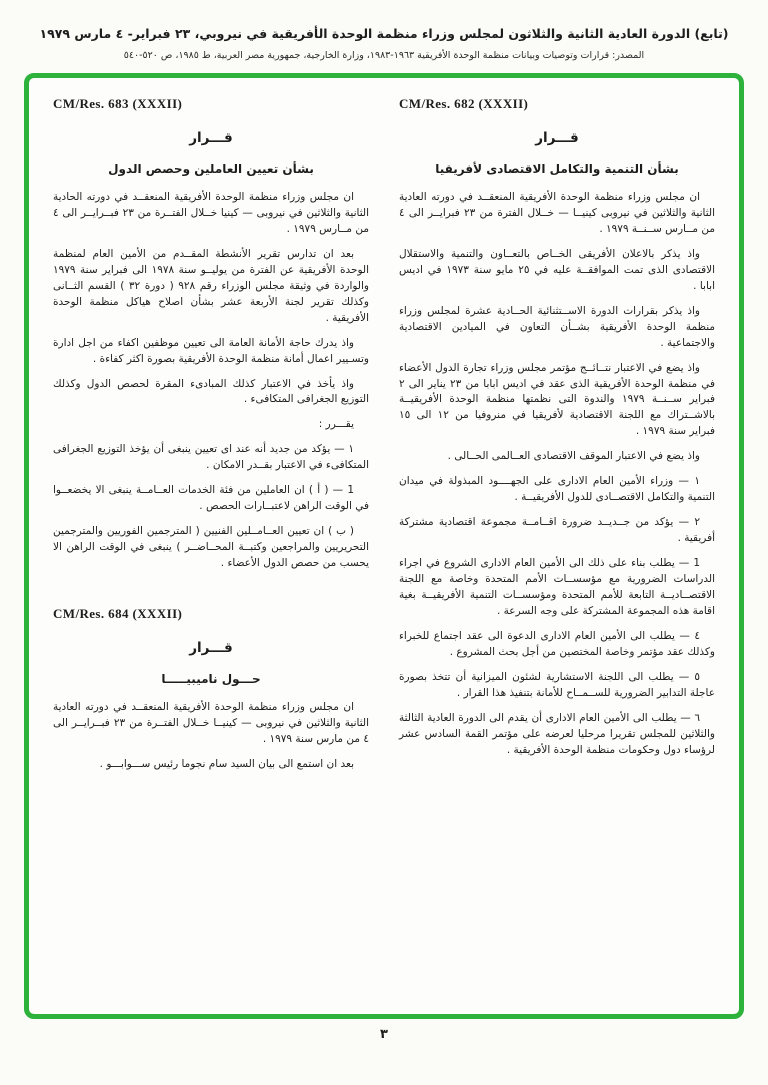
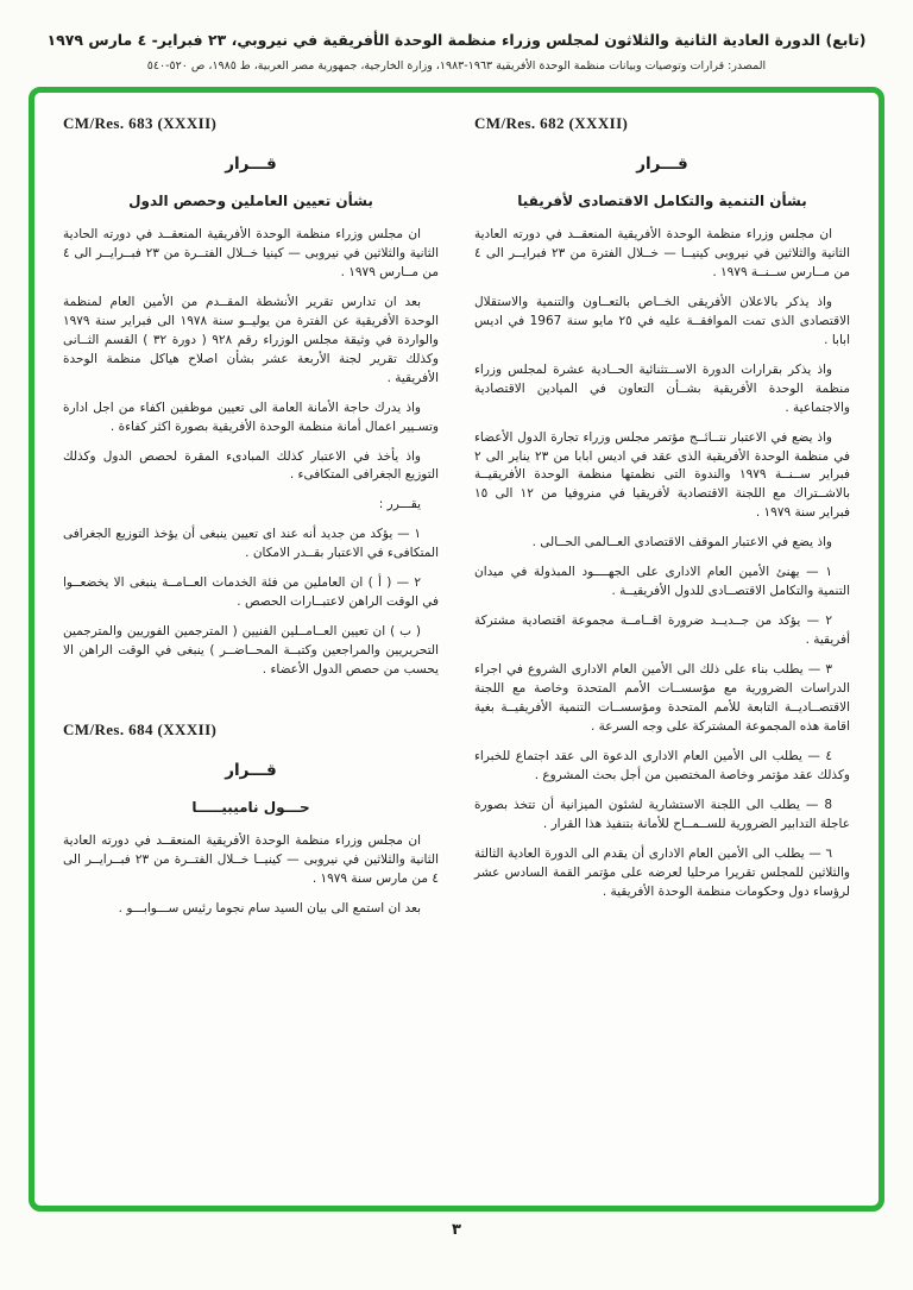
  (تابع) الدورة العادية الثانية والثلاثون لمجلس وزراء منظمة الوحدة الأفريقية في نيروبي، ٢٣ فبراير- ٤ مارس ١٩٧٩
  المصدر: قرارات وتوصيات وبيانات منظمة الوحدة الأفريقية ١٩٦٣-١٩٨٣، وزارة الخارجية، جمهورية مصر العربية، ط ١٩٨٥، ص ٥٢٠-٥٤٠
  CM/Res. 682 (XXXII)
  قـــرار
  بشأن التنمية والتكامل الاقتصادى لأفريقيا
  ان مجلس وزراء منظمة الوحدة الأفريقية المنعقــد في دورته العادية الثانية والثلاثين في نيروبى كينيــا — خــلال الفترة من ٢٣ فبرايــر الى ٤ من مــارس ســنــة ١٩٧٩ .
- واذ يذكر بالاعلان الأفريقى الخــاص بالتعــاون والتنمية والاستقلال الاقتصادى الذى تمت الموافقــة عليه في ٢٥ مايو سنة ١٩٧٣ في اديس ابابا .
+ واذ يذكر بالاعلان الأفريقى الخــاص بالتعــاون والتنمية والاستقلال الاقتصادى الذى تمت الموافقــة عليه في ٢٥ مايو سنة 1967 في اديس ابابا .
  واذ يذكر بقرارات الدورة الاســتثنائية الحــادية عشرة لمجلس وزراء منظمة الوحدة الأفريقية بشــأن التعاون في الميادين الاقتصادية والاجتماعية .
  واذ يضع في الاعتبار نتــائــج مؤتمر مجلس وزراء تجارة الدول الأعضاء في منظمة الوحدة الأفريقية الذى عقد في اديس ابابا من ٢٣ يناير الى ٢ فبراير ســنــة ١٩٧٩ والندوة التى نظمتها منظمة الوحدة الأفريقيــة بالاشــتراك مع اللجنة الاقتصادية لأفريقيا في منروفيا من ١٢ الى ١٥ فبراير سنة ١٩٧٩ .
  واذ يضع في الاعتبار الموقف الاقتصادى العــالمى الحــالى .
- ١ — وزراء الأمين العام الادارى على الجهــــود المبذولة في ميدان التنمية والتكامل الاقتصــادى للدول الأفريقيــة .
+ ١ — يهنئ الأمين العام الادارى على الجهــــود المبذولة في ميدان التنمية والتكامل الاقتصــادى للدول الأفريقيــة .
  ٢ — يؤكد من جــديــد ضرورة اقــامــة مجموعة اقتصادية مشتركة أفريقية .
- 1 — يطلب بناء على ذلك الى الأمين العام الادارى الشروع في اجراء الدراسات الضرورية مع مؤسســات الأمم المتحدة وخاصة مع اللجنة الاقتصــاديــة التابعة للأمم المتحدة ومؤسســات التنمية الأفريقيــة بغية اقامة هذه المجموعة المشتركة على وجه السرعة .
+ ٣ — يطلب بناء على ذلك الى الأمين العام الادارى الشروع في اجراء الدراسات الضرورية مع مؤسســات الأمم المتحدة وخاصة مع اللجنة الاقتصــاديــة التابعة للأمم المتحدة ومؤسســات التنمية الأفريقيــة بغية اقامة هذه المجموعة المشتركة على وجه السرعة .
  ٤ — يطلب الى الأمين العام الادارى الدعوة الى عقد اجتماع للخبراء وكذلك عقد مؤتمر وخاصة المختصين من أجل بحث المشروع .
- ٥ — يطلب الى اللجنة الاستشارية لشئون الميزانية أن تتخذ بصورة عاجلة التدابير الضرورية للســمــاح للأمانة بتنفيذ هذا القرار .
+ 8 — يطلب الى اللجنة الاستشارية لشئون الميزانية أن تتخذ بصورة عاجلة التدابير الضرورية للســمــاح للأمانة بتنفيذ هذا القرار .
  ٦ — يطلب الى الأمين العام الادارى أن يقدم الى الدورة العادية الثالثة والثلاثين للمجلس تقريرا مرحليا لعرضه على مؤتمر القمة السادس عشر لرؤساء دول وحكومات منظمة الوحدة الأفريقية .
  CM/Res. 683 (XXXII)
  قـــرار
  بشأن تعيين العاملين وحصص الدول
  ان مجلس وزراء منظمة الوحدة الأفريقية المنعقــد في دورته الحادية الثانية والثلاثين في نيروبى — كينيا خــلال الفتــرة من ٢٣ فبــرايــر الى ٤ من مــارس ١٩٧٩ .
  بعد ان تدارس تقرير الأنشطة المقــدم من الأمين العام لمنظمة الوحدة الأفريقية عن الفترة من يوليــو سنة ١٩٧٨ الى فبراير سنة ١٩٧٩ والواردة في وثيقة مجلس الوزراء رقم ٩٢٨ ( دورة ٣٢ ) القسم الثــانى وكذلك تقرير لجنة الأربعة عشر بشأن اصلاح هياكل منظمة الوحدة الأفريقية .
  واذ يدرك حاجة الأمانة العامة الى تعيين موظفين اكفاء من اجل ادارة وتسـيير اعمال أمانة منظمة الوحدة الأفريقية بصورة اكثر كفاءة .
  واذ يأخذ في الاعتبار كذلك المبادىء المقرة لحصص الدول وكذلك التوزيع الجغرافى المتكافىء .
  يقـــرر :
  ١ — يؤكد من جديد أنه عند اى تعيين ينبغى أن يؤخذ التوزيع الجغرافى المتكافىء في الاعتبار بقــدر الامكان .
- 1 — ( أ ) ان العاملين من فئة الخدمات العــامــة ينبغى الا يخضعــوا في الوقت الراهن لاعتبــارات الحصص .
+ ٢ — ( أ ) ان العاملين من فئة الخدمات العــامــة ينبغى الا يخضعــوا في الوقت الراهن لاعتبــارات الحصص .
  ( ب ) ان تعيين العــامــلين الفنيين ( المترجمين الفوريين والمترجمين التحريريين والمراجعين وكتبــة المحــاضــر ) ينبغى في الوقت الراهن الا يحسب من حصص الدول الأعضاء .
  CM/Res. 684 (XXXII)
  قـــرار
  حـــول ناميبيـــــا
  ان مجلس وزراء منظمة الوحدة الأفريقية المنعقــد في دورته العادية الثانية والثلاثين في نيروبى — كينيــا خــلال الفتــرة من ٢٣ فبــرايــر الى ٤ من مارس سنة ١٩٧٩ .
  بعد ان استمع الى بيان السيد سام نجوما رئيس ســـوابـــو .
  ٣
